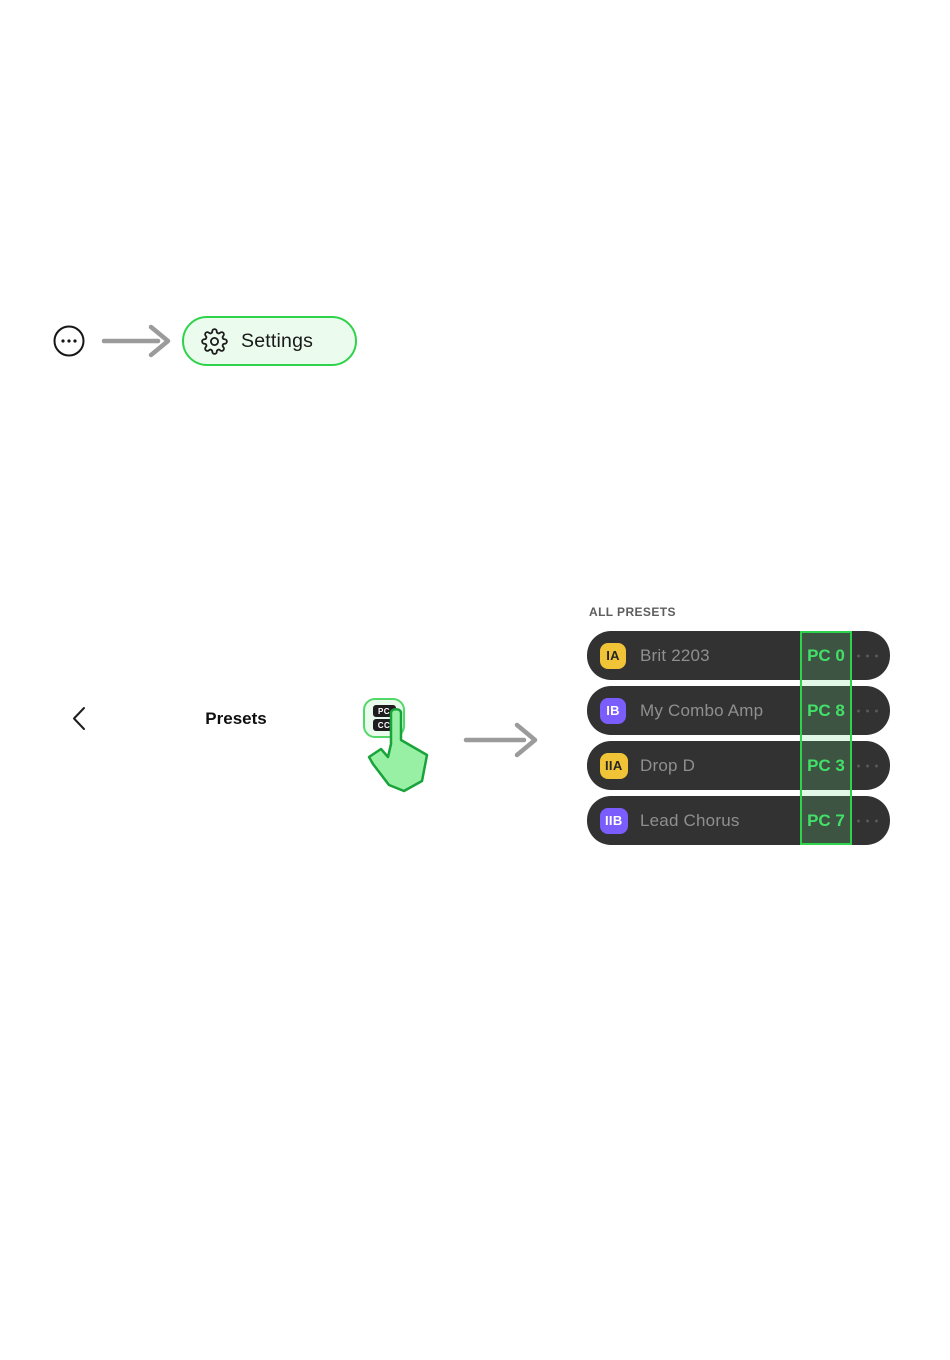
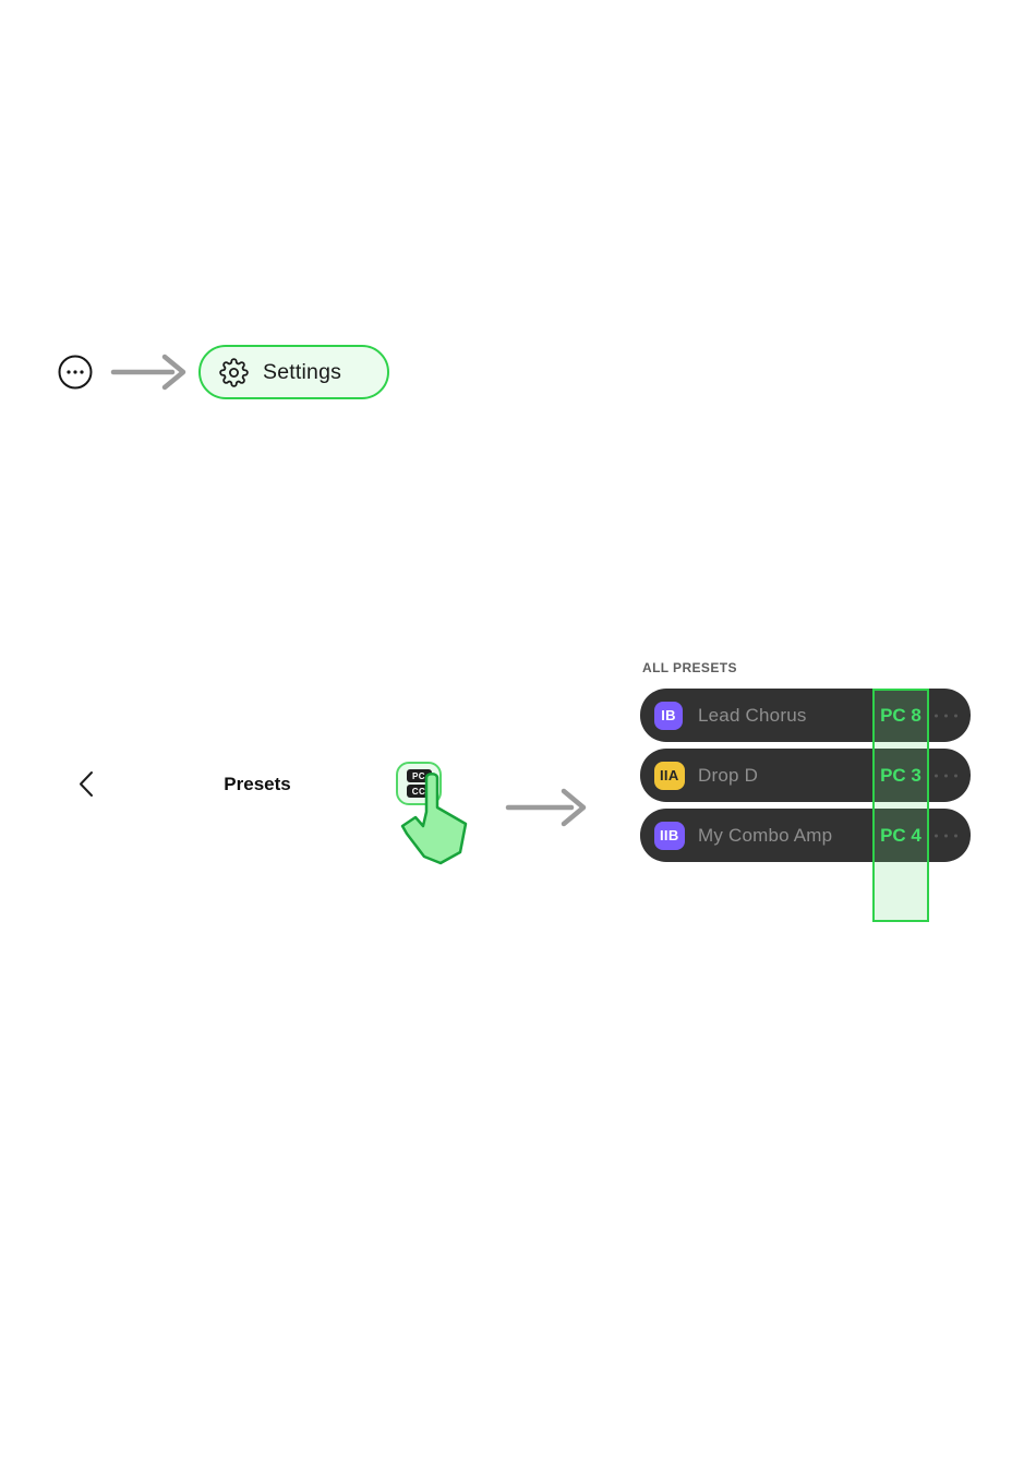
  Settings
  Presets
  PC
  CC
  ALL PRESETS
- IA
- Brit 2203
- PC 0
  IB
- My Combo Amp
+ Lead Chorus
  PC 8
  IIA
  Drop D
  PC 3
  IIB
- Lead Chorus
+ My Combo Amp
- PC 7
+ PC 4
